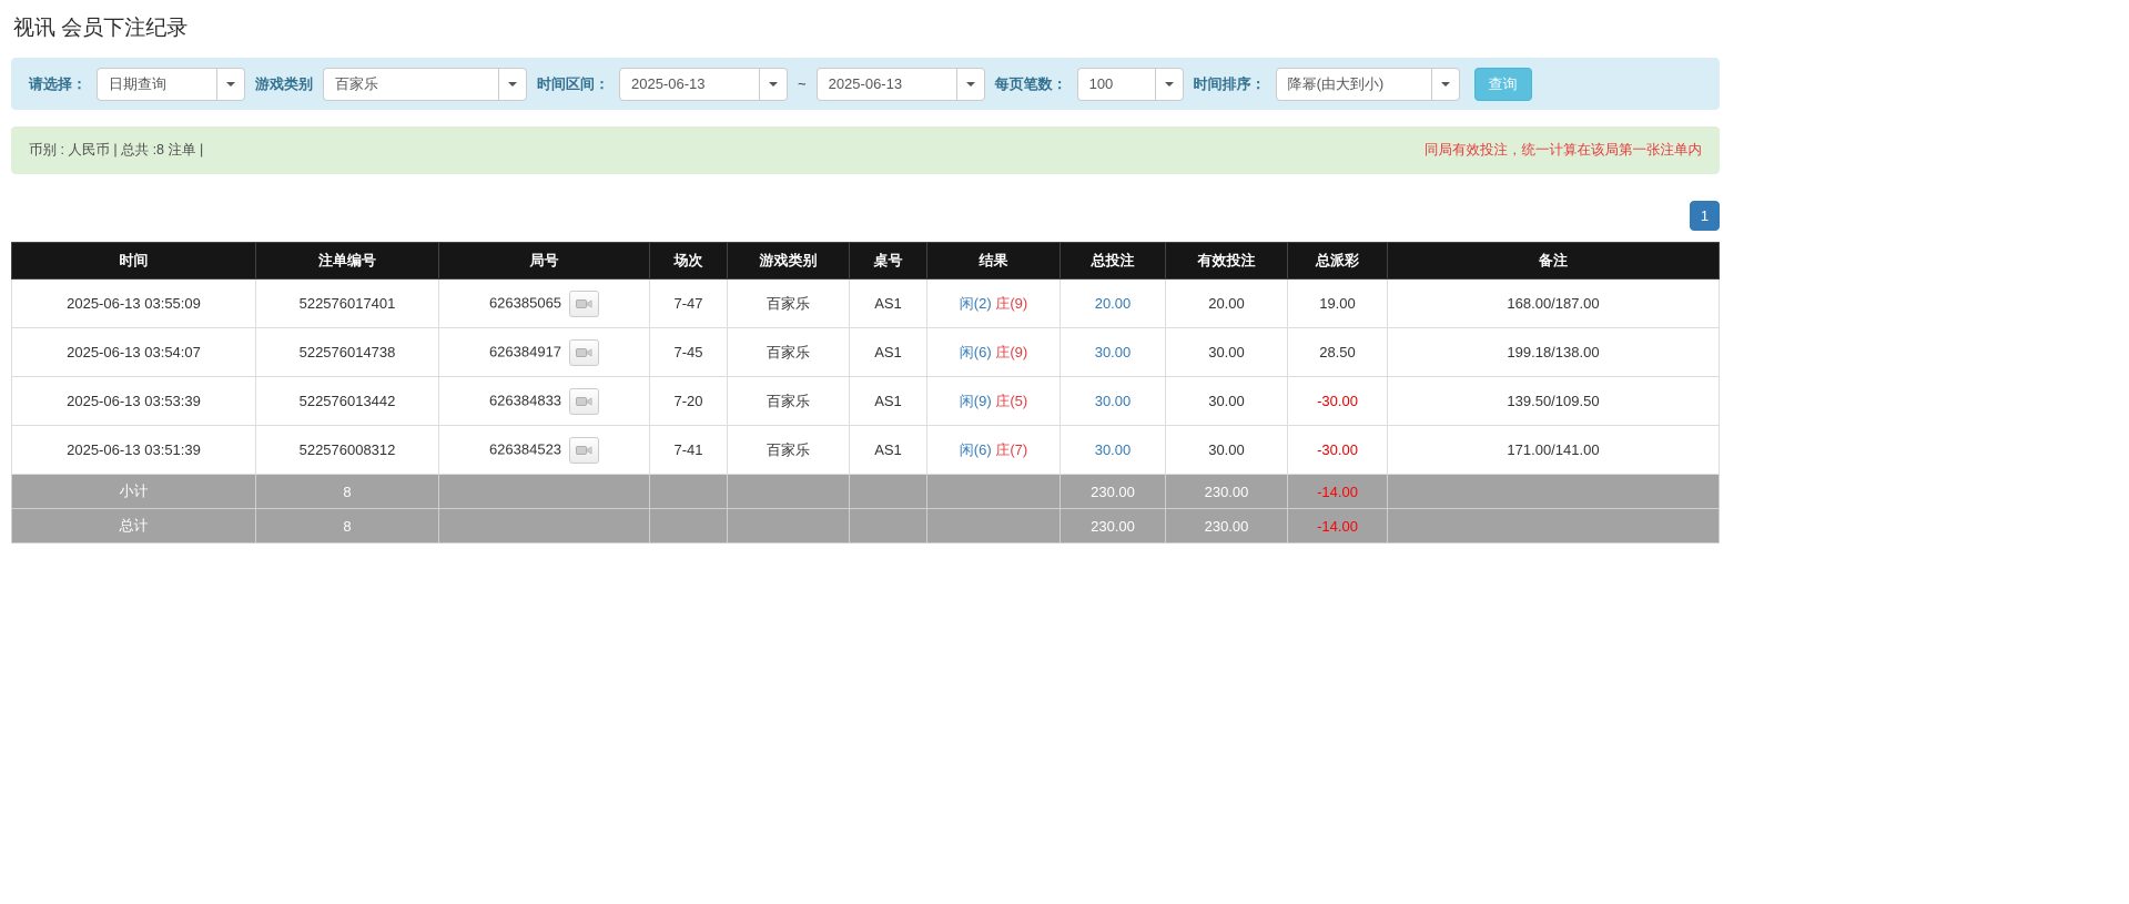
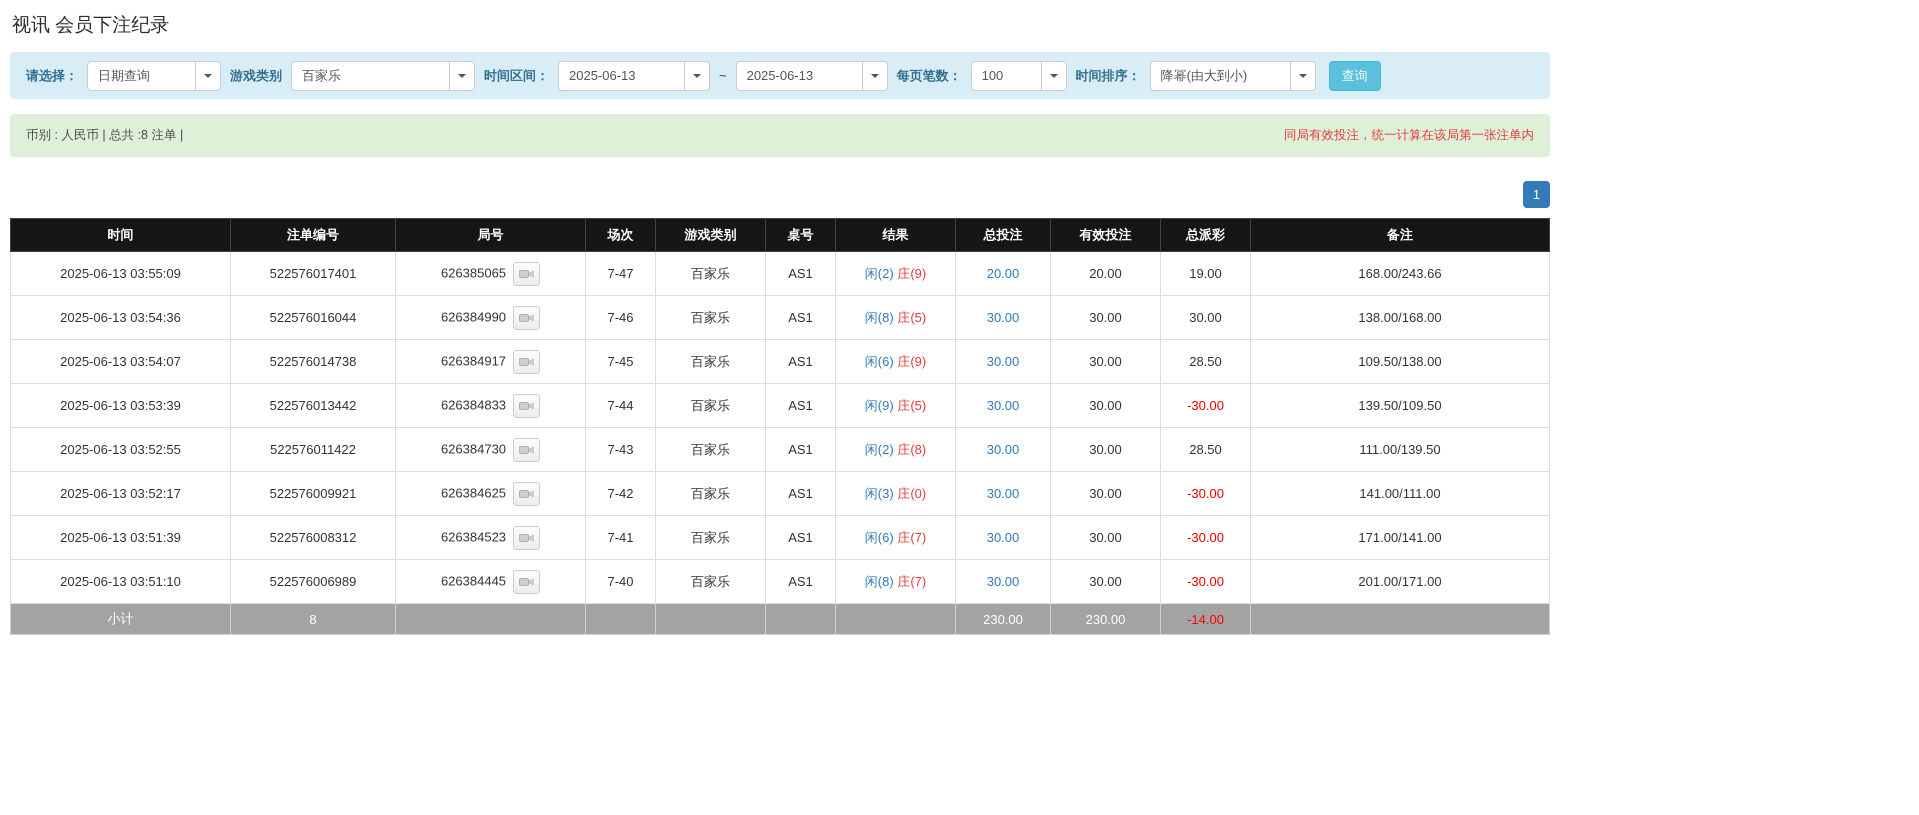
  视讯 会员下注纪录
  请选择：
  日期查询
  游戏类别
  百家乐
  时间区间：
  2025-06-13
  ~
  2025-06-13
  每页笔数：
  100
  时间排序：
  降幂(由大到小)
  查询
  币别 : 人民币 | 总共 :8 注单 |
  同局有效投注，统一计算在该局第一张注单内
  1
  时间	注单编号	局号	场次	游戏类别	桌号	结果	总投注	有效投注	总派彩	备注
- 2025-06-13 03:55:09	522576017401	626385065	7-47	百家乐	AS1	闲(2) 庄(9)	20.00	20.00	19.00	168.00/187.00
+ 2025-06-13 03:55:09	522576017401	626385065	7-47	百家乐	AS1	闲(2) 庄(9)	20.00	20.00	19.00	168.00/243.66
+ 2025-06-13 03:54:36	522576016044	626384990	7-46	百家乐	AS1	闲(8) 庄(5)	30.00	30.00	30.00	138.00/168.00
- 2025-06-13 03:54:07	522576014738	626384917	7-45	百家乐	AS1	闲(6) 庄(9)	30.00	30.00	28.50	199.18/138.00
+ 2025-06-13 03:54:07	522576014738	626384917	7-45	百家乐	AS1	闲(6) 庄(9)	30.00	30.00	28.50	109.50/138.00
- 2025-06-13 03:53:39	522576013442	626384833	7-20	百家乐	AS1	闲(9) 庄(5)	30.00	30.00	-30.00	139.50/109.50
+ 2025-06-13 03:53:39	522576013442	626384833	7-44	百家乐	AS1	闲(9) 庄(5)	30.00	30.00	-30.00	139.50/109.50
+ 2025-06-13 03:52:55	522576011422	626384730	7-43	百家乐	AS1	闲(2) 庄(8)	30.00	30.00	28.50	111.00/139.50
+ 2025-06-13 03:52:17	522576009921	626384625	7-42	百家乐	AS1	闲(3) 庄(0)	30.00	30.00	-30.00	141.00/111.00
  2025-06-13 03:51:39	522576008312	626384523	7-41	百家乐	AS1	闲(6) 庄(7)	30.00	30.00	-30.00	171.00/141.00
+ 2025-06-13 03:51:10	522576006989	626384445	7-40	百家乐	AS1	闲(8) 庄(7)	30.00	30.00	-30.00	201.00/171.00
  小计	8						230.00	230.00	-14.00
- 总计	8						230.00	230.00	-14.00
